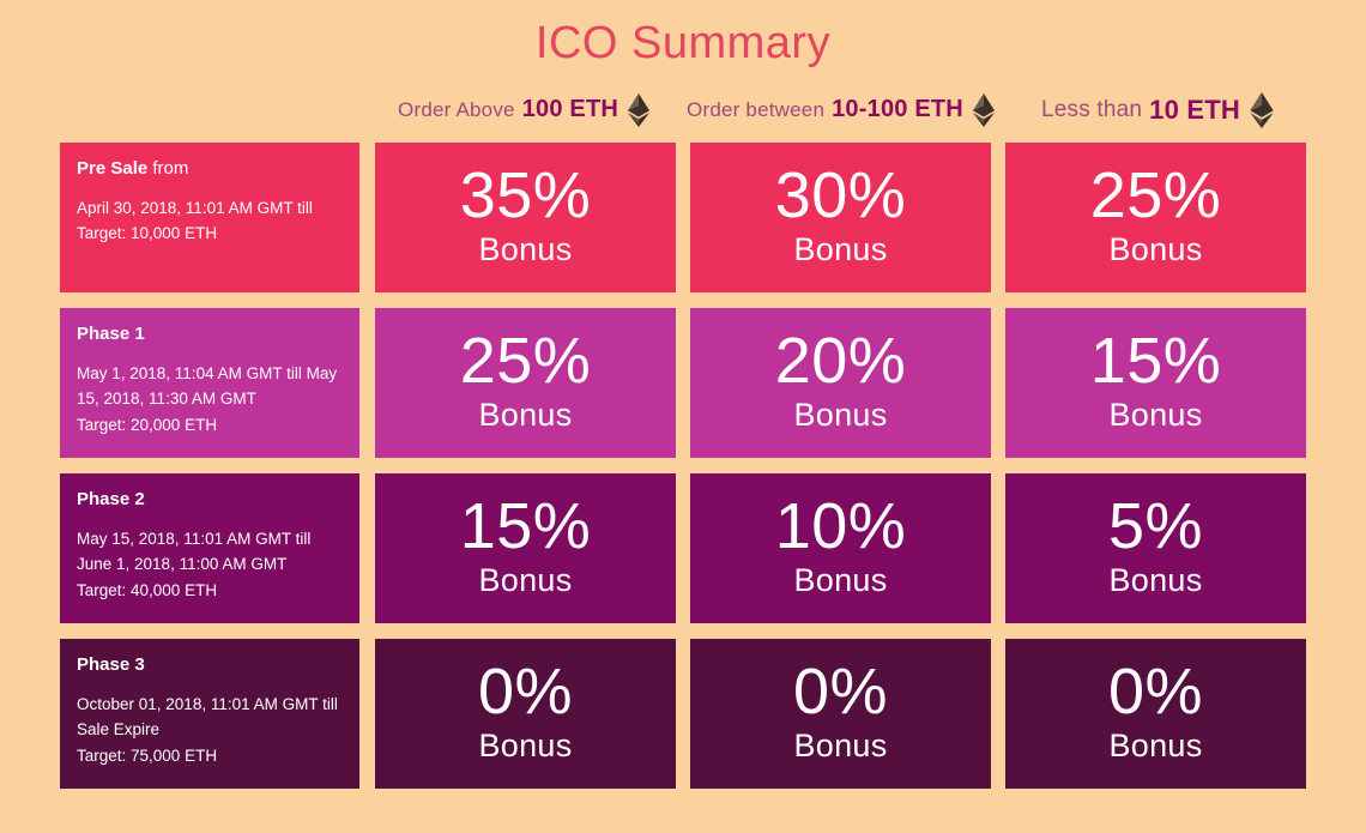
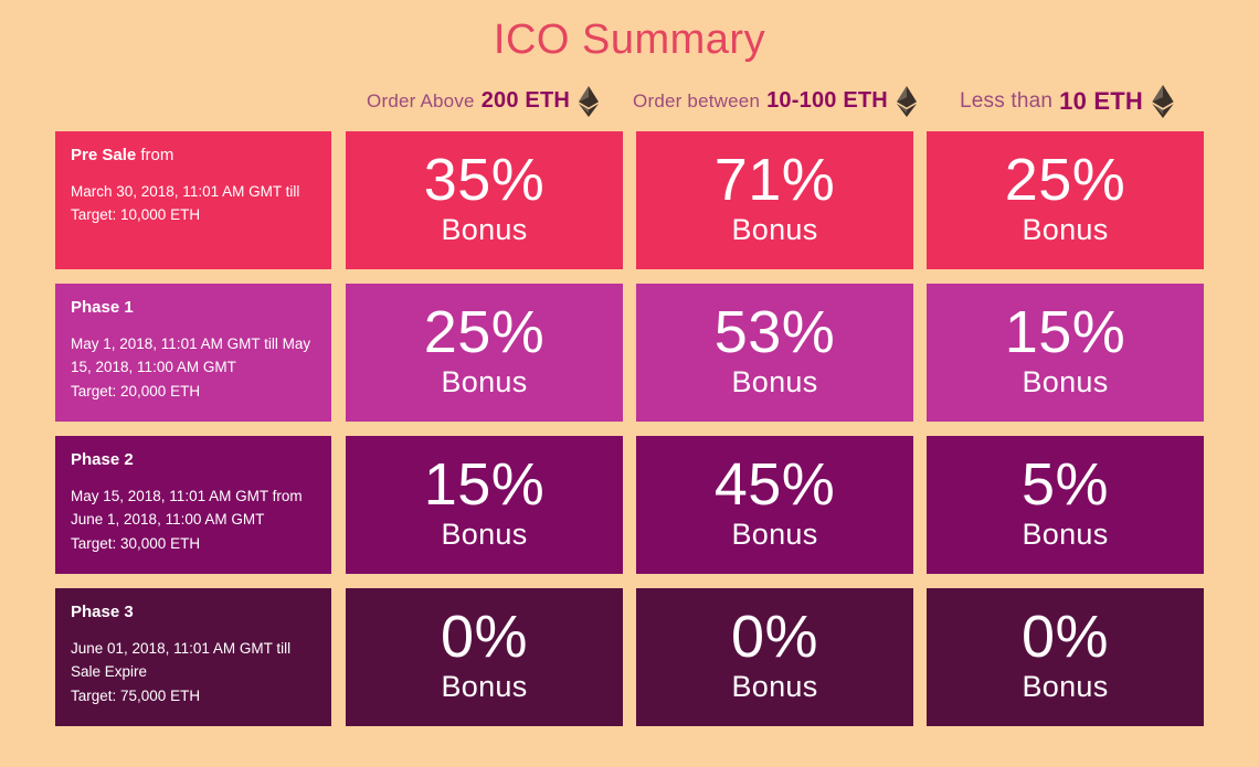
  ICO Summary
  Order Above
- 100 ETH
+ 200 ETH
  Order between
  10-100 ETH
  Less than
  10 ETH
  Pre Sale from
- April 30, 2018, 11:01 AM GMT till
+ March 30, 2018, 11:01 AM GMT till
  Target: 10,000 ETH
  35%
  Bonus
- 30%
+ 71%
  Bonus
  25%
  Bonus
  Phase 1
- May 1, 2018, 11:04 AM GMT till May
+ May 1, 2018, 11:01 AM GMT till May
- 15, 2018, 11:30 AM GMT
+ 15, 2018, 11:00 AM GMT
  Target: 20,000 ETH
  25%
  Bonus
- 20%
+ 53%
  Bonus
  15%
  Bonus
  Phase 2
- May 15, 2018, 11:01 AM GMT till
+ May 15, 2018, 11:01 AM GMT from
  June 1, 2018, 11:00 AM GMT
- Target: 40,000 ETH
+ Target: 30,000 ETH
  15%
  Bonus
- 10%
+ 45%
  Bonus
  5%
  Bonus
  Phase 3
- October 01, 2018, 11:01 AM GMT till
+ June 01, 2018, 11:01 AM GMT till
  Sale Expire
  Target: 75,000 ETH
  0%
  Bonus
  0%
  Bonus
  0%
  Bonus
